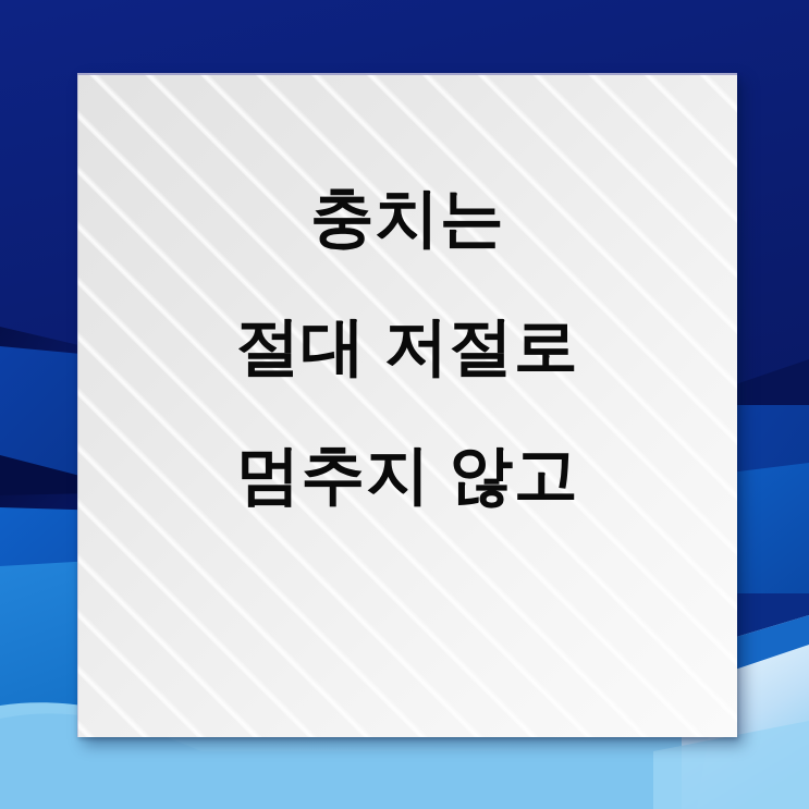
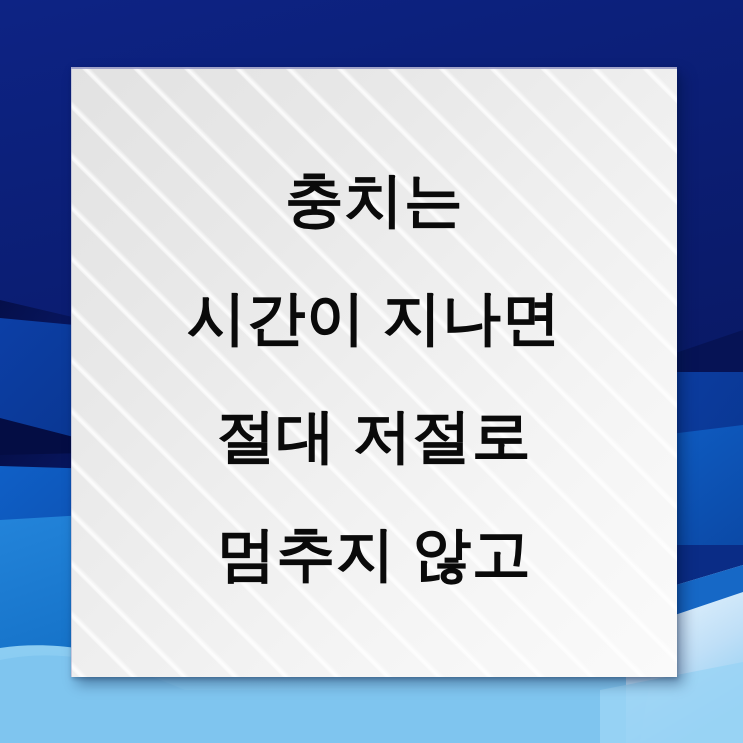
  충치는
+ 시간이 지나면
  절대 저절로
  멈추지 않고
